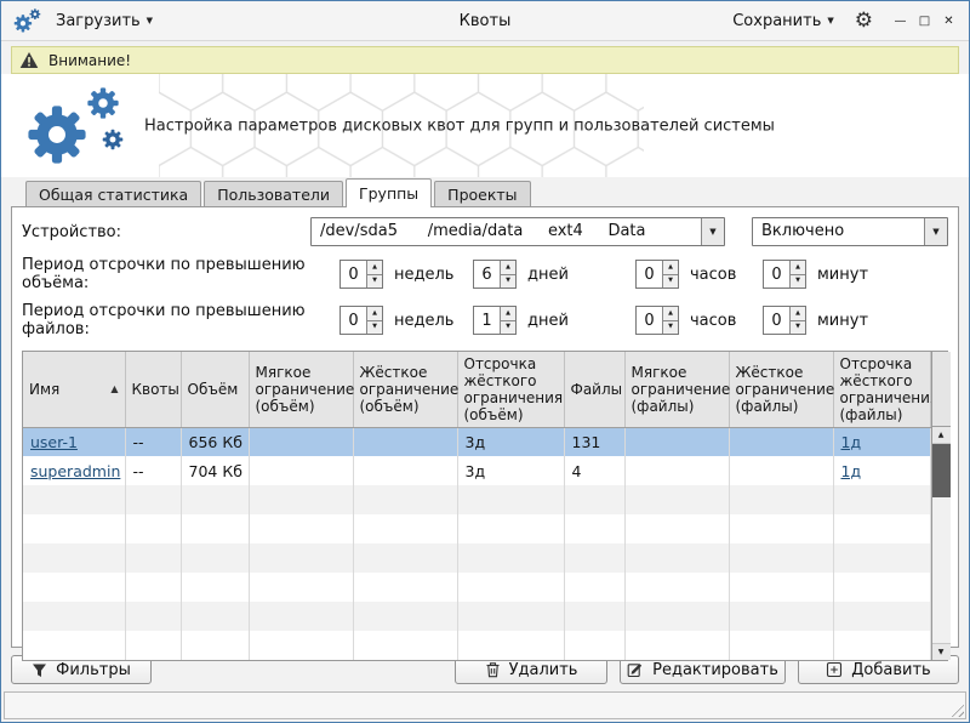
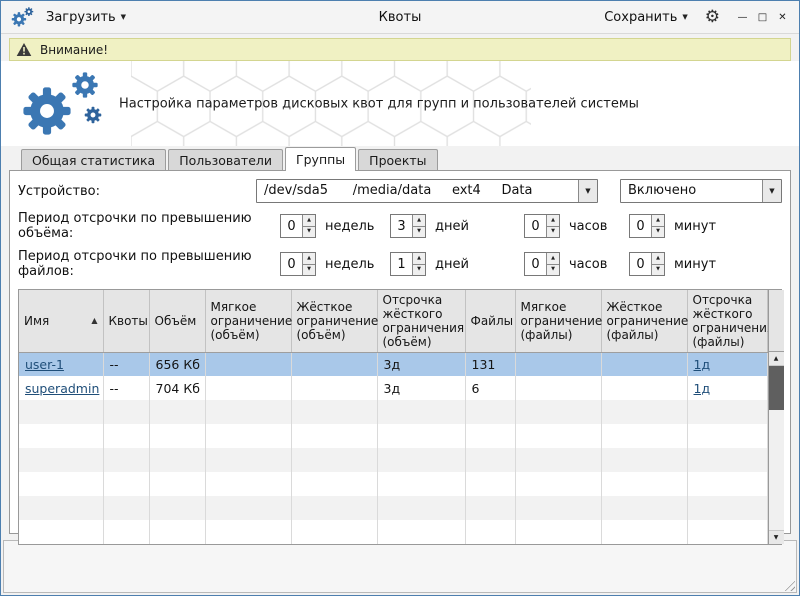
  Загрузить
  ▼
  Квоты
  Сохранить
  ▼
  ⚙
  —
  □
  ✕
  Внимание!
  Настройка параметров дисковых квот для групп и пользователей системы
  Общая статистика
  Пользователи
  Группы
  Проекты
  Устройство:
  /dev/sda5 /media/data ext4 Data
  ▼
  Включено
  ▼
  Период отсрочки по превышению объёма:
  0
  недель
- 6
+ 3
  дней
  0
  часов
  0
  минут
  Период отсрочки по превышению файлов:
  0
  недель
  1
  дней
  0
  часов
  0
  минут
  Имя ▲	Квоты	Объём	Мягкое ограничение (объём)	Жёсткое ограничение (объём)	Отсрочка жёсткого ограничения (объём)	Файлы	Мягкое ограничение (файлы)	Жёсткое ограничение (файлы)	Отсрочка жёсткого ограничени (файлы)
  user-1	--	656 Кб			3д	131			1д
- superadmin	--	704 Кб			3д	4			1д
+ superadmin	--	704 Кб			3д	6			1д
- Фильтры
- Удалить
- Редактировать
- Добавить
